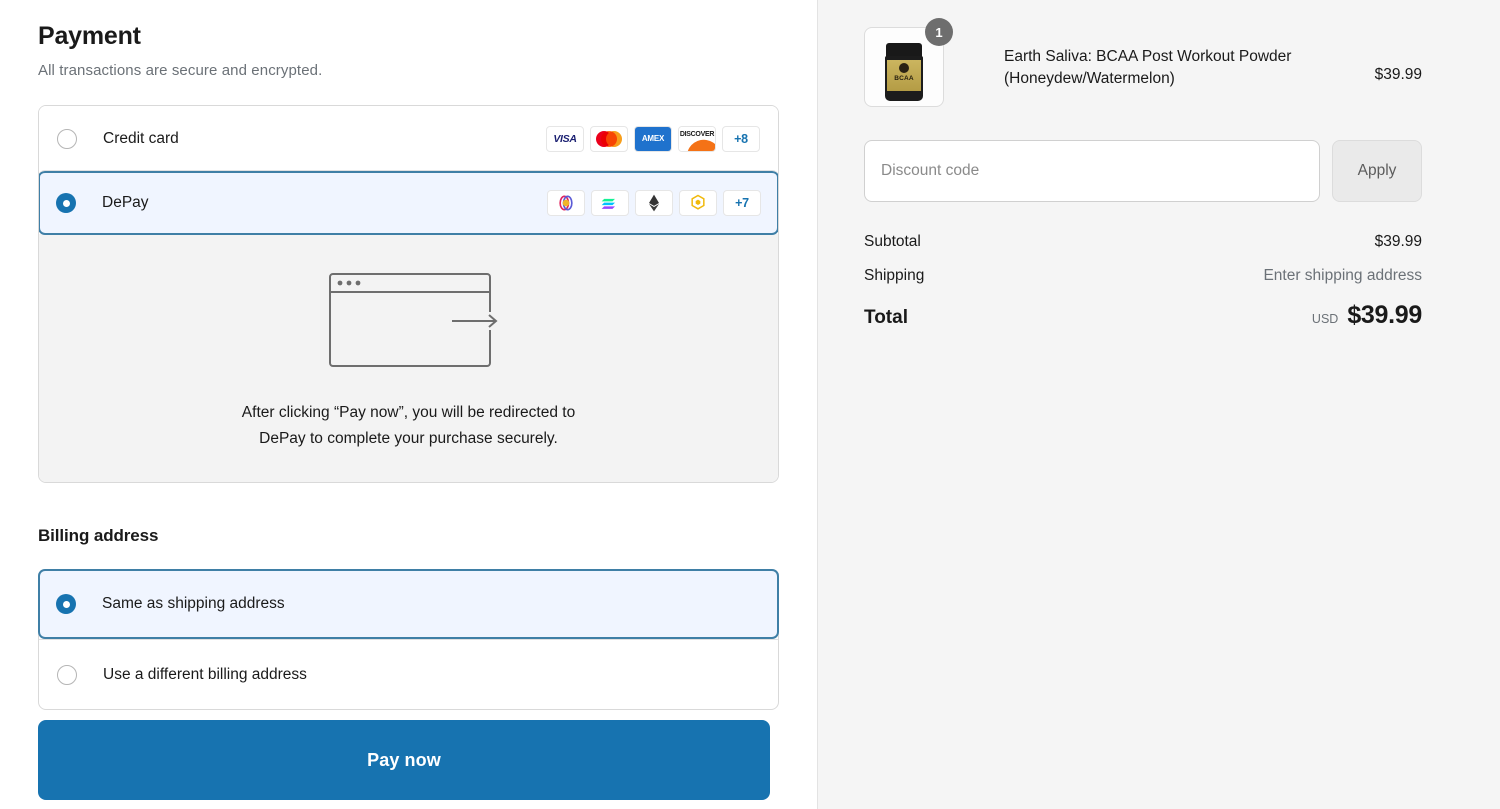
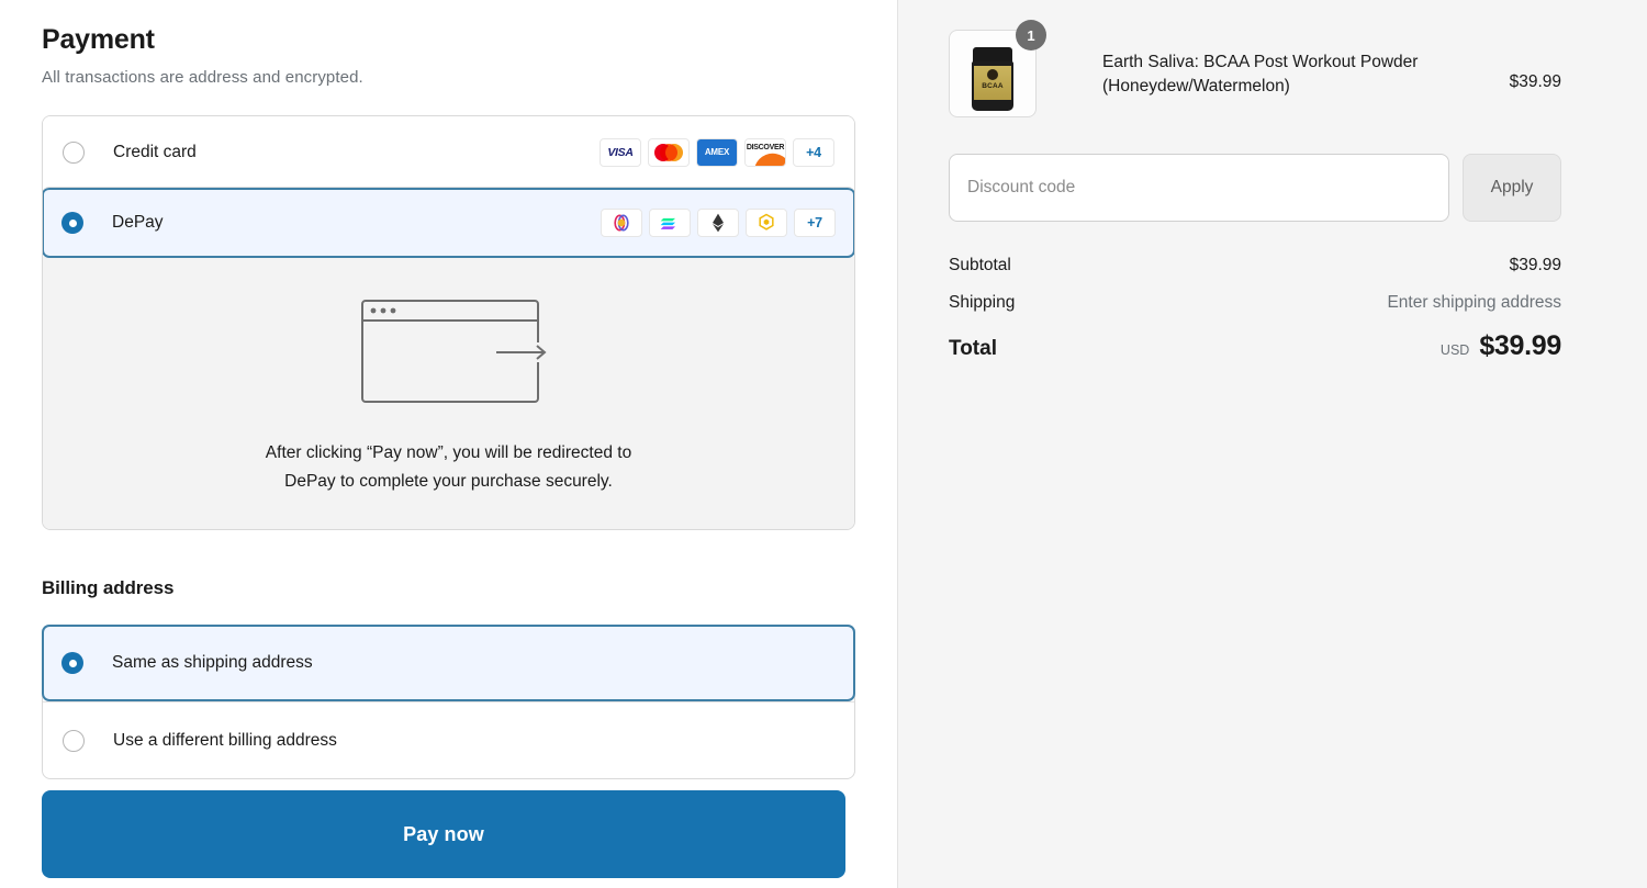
  Payment
- All transactions are secure and encrypted.
+ All transactions are address and encrypted.
  Credit card
  VISA
  AMEX
- +8
+ +4
  DePay
  +7
  After clicking “Pay now”, you will be redirected to
  DePay to complete your purchase securely.
  Billing address
  Same as shipping address
  Use a different billing address
  Pay now
  1
  Earth Saliva: BCAA Post Workout Powder
  (Honeydew/Watermelon)
  $39.99
  Discount code
  Apply
  Subtotal
  $39.99
  Shipping
  Enter shipping address
  Total
  USD
  $39.99
